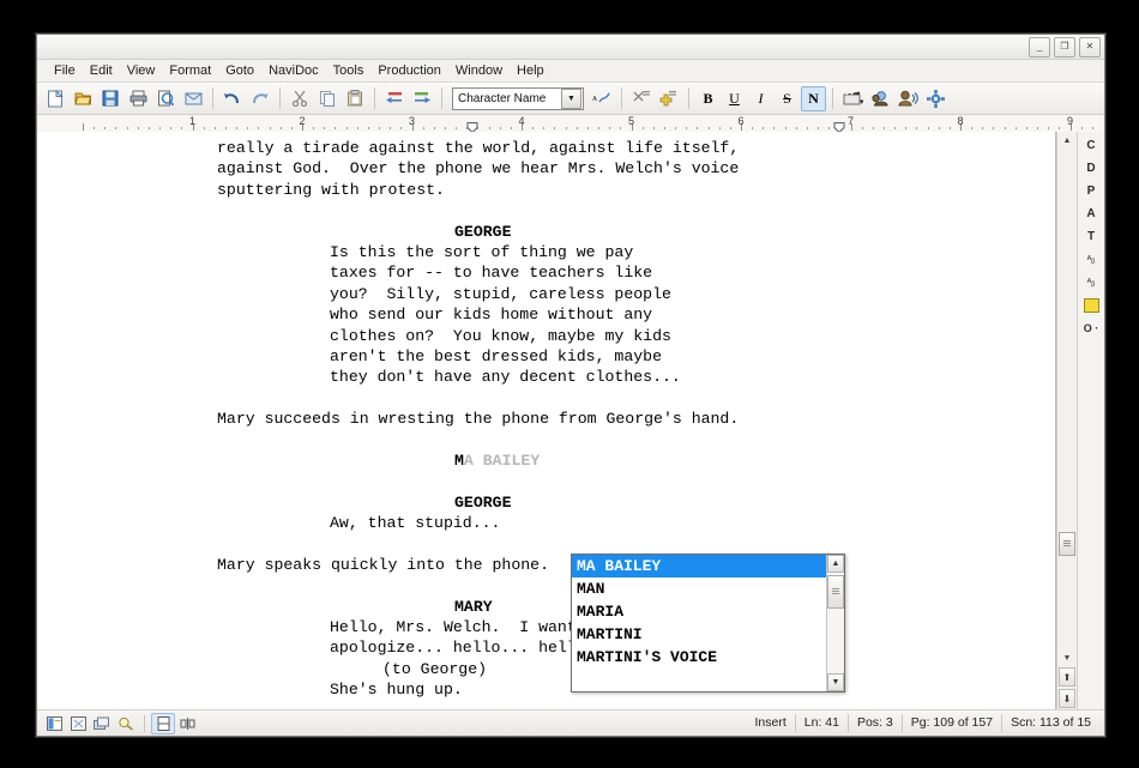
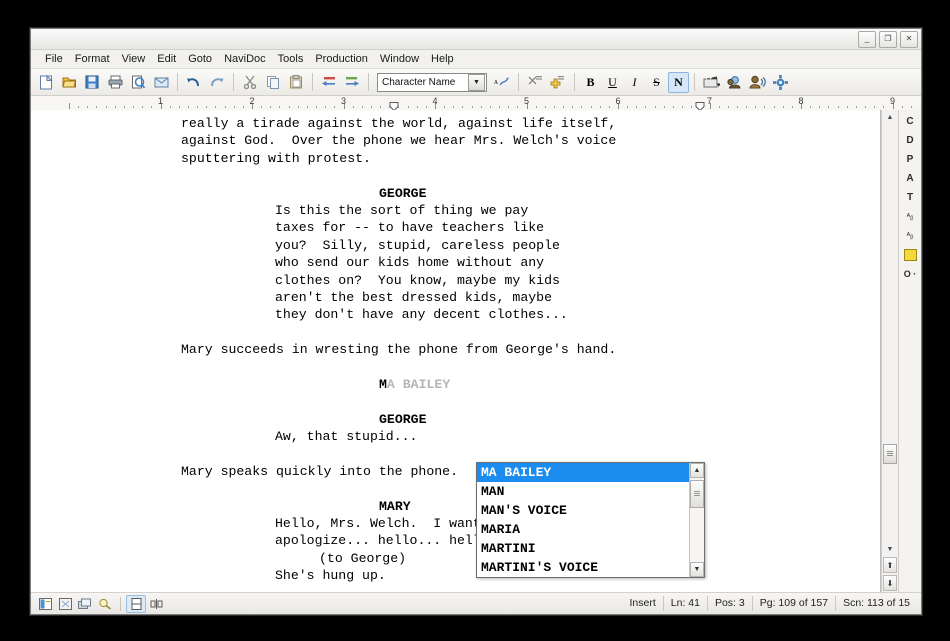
  _
  ❐
  ✕
  File
- Edit
+ Format
  View
- Format
+ Edit
  Goto
  NaviDoc
  Tools
  Production
  Window
  Help
  Character Name
  ᴀ
  B
  U
  I
  S
  N
  1
  2
  3
  4
  5
  6
  7
  8
  9
  really a tirade against the world, against life itself,
  against God. Over the phone we hear Mrs. Welch's voice
  sputtering with protest.
  GEORGE
  Is this the sort of thing we pay
  taxes for -- to have teachers like
  you? Silly, stupid, careless people
  who send our kids home without any
  clothes on? You know, maybe my kids
  aren't the best dressed kids, maybe
  they don't have any decent clothes...
  Mary succeeds in wresting the phone from George's hand.
  MA BAILEY
  GEORGE
  Aw, that stupid...
  Mary speaks quickly into the phone.
  MARY
  Hello, Mrs. Welch. I wan
  apologize... hello... hel
  (to George)
  She's hung up.
  MA BAILEY
  MAN
+ MAN'S VOICE
  MARIA
  MARTINI
  MARTINI'S VOICE
  ⬆
  ⬇
  C
  D
  P
  A
  T
  ᴬᵦ
  ᴬᵦ
  O ·
  Insert
  Ln: 41
  Pos: 3
  Pg: 109 of 157
  Scn: 113 of 15
